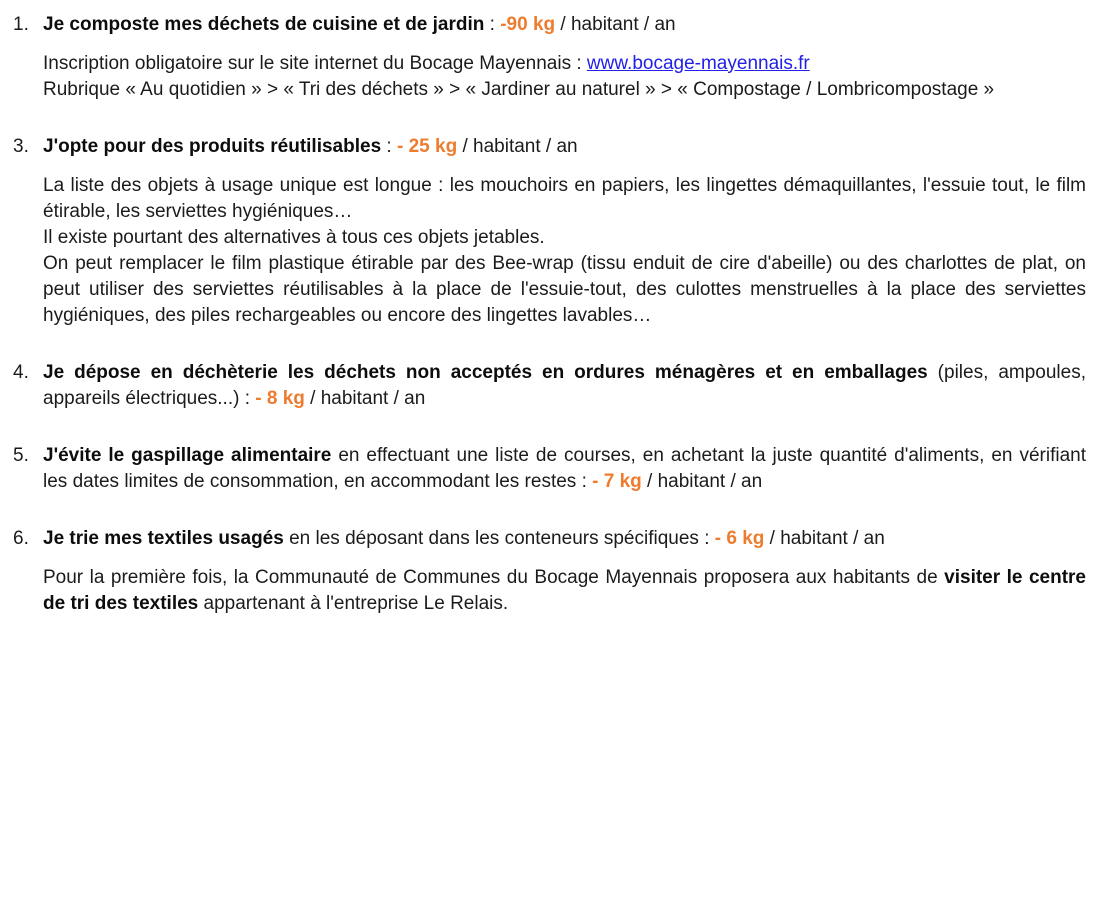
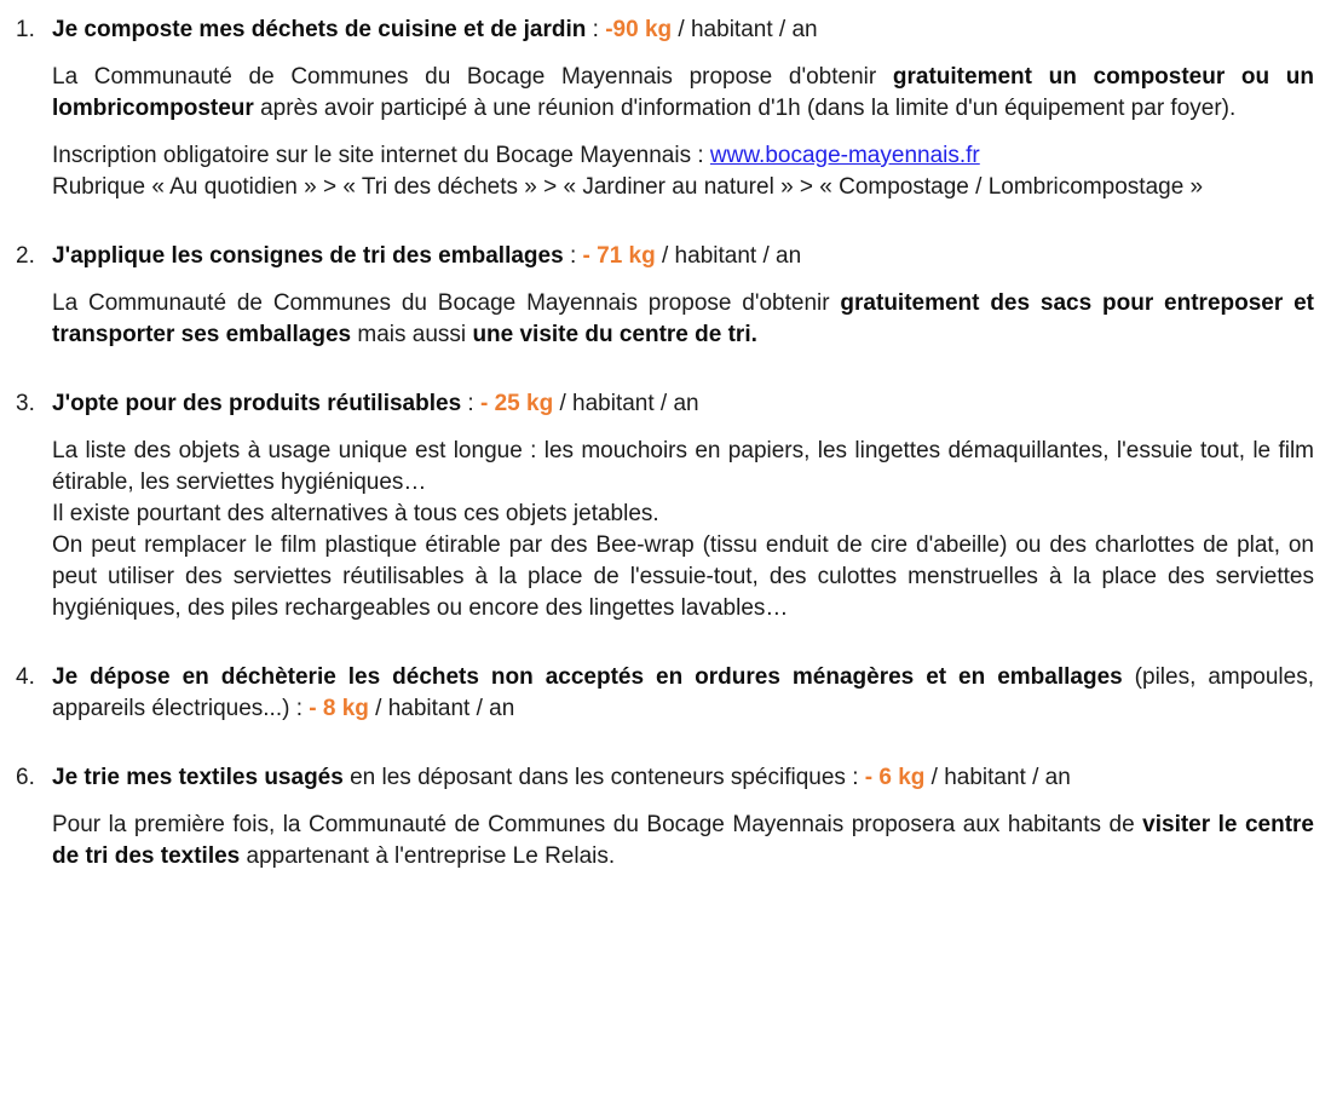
  1.
  Je composte mes déchets de cuisine et de jardin : -90 kg / habitant / an
+ La Communauté de Communes du Bocage Mayennais propose d'obtenir gratuitement un composteur ou un lombricomposteur après avoir participé à une réunion d'information d'1h (dans la limite d'un équipement par foyer).
  Inscription obligatoire sur le site internet du Bocage Mayennais : www.bocage-mayennais.fr
  Rubrique « Au quotidien » > « Tri des déchets » > « Jardiner au naturel » > « Compostage / Lombricompostage »
+ 2.
+ J'applique les consignes de tri des emballages : - 71 kg / habitant / an
+ La Communauté de Communes du Bocage Mayennais propose d'obtenir gratuitement des sacs pour entreposer et transporter ses emballages mais aussi une visite du centre de tri.
  3.
  J'opte pour des produits réutilisables : - 25 kg / habitant / an
  La liste des objets à usage unique est longue : les mouchoirs en papiers, les lingettes démaquillantes, l'essuie tout, le film étirable, les serviettes hygiéniques…
  Il existe pourtant des alternatives à tous ces objets jetables.
  On peut remplacer le film plastique étirable par des Bee-wrap (tissu enduit de cire d'abeille) ou des charlottes de plat, on peut utiliser des serviettes réutilisables à la place de l'essuie-tout, des culottes menstruelles à la place des serviettes hygiéniques, des piles rechargeables ou encore des lingettes lavables…
  4.
  Je dépose en déchèterie les déchets non acceptés en ordures ménagères et en emballages (piles, ampoules, appareils électriques...) : - 8 kg / habitant / an
- 5.
- J'évite le gaspillage alimentaire en effectuant une liste de courses, en achetant la juste quantité d'aliments, en vérifiant les dates limites de consommation, en accommodant les restes : - 7 kg / habitant / an
  6.
  Je trie mes textiles usagés en les déposant dans les conteneurs spécifiques : - 6 kg / habitant / an
  Pour la première fois, la Communauté de Communes du Bocage Mayennais proposera aux habitants de visiter le centre de tri des textiles appartenant à l'entreprise Le Relais.
